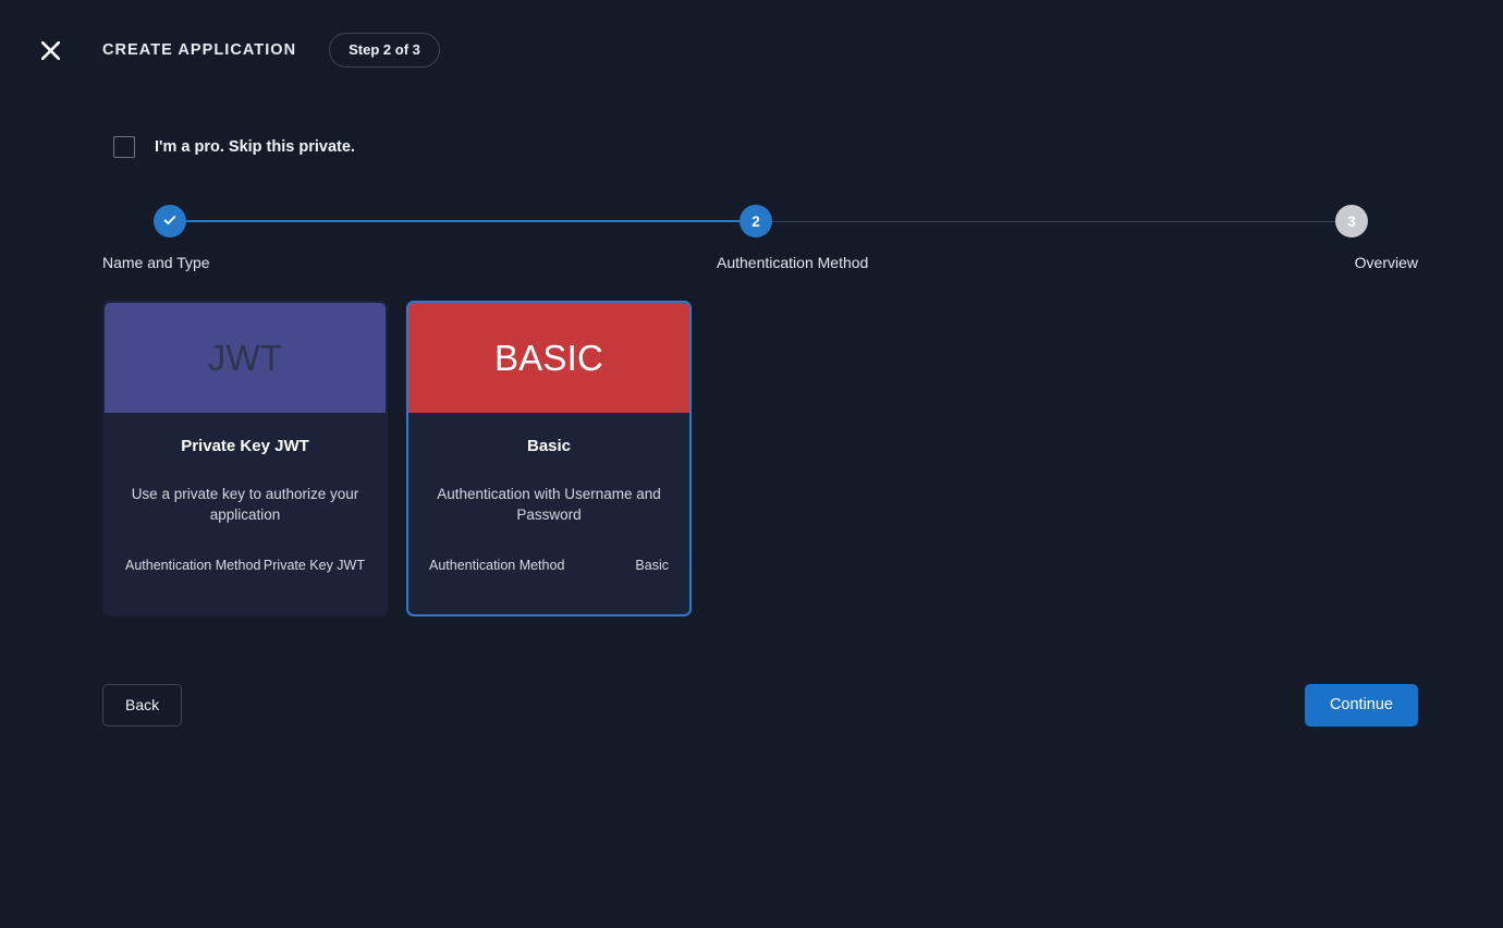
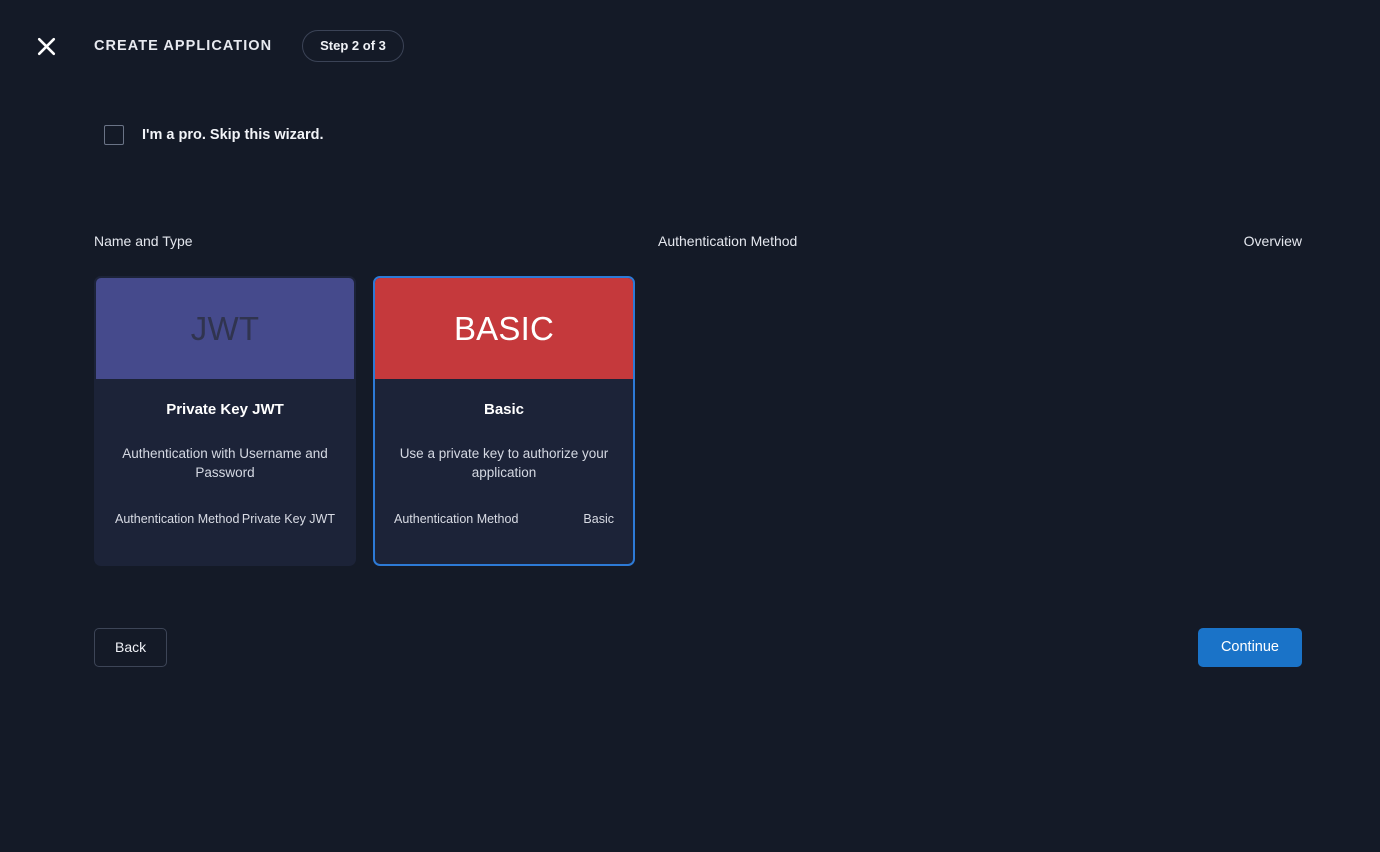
  CREATE APPLICATION
  Step 2 of 3
- I'm a pro. Skip this private.
+ I'm a pro. Skip this wizard.
- 2
- 3
  Name and Type
  Authentication Method
  Overview
  JWT
  Private Key JWT
- Use a private key to authorize your application
+ Authentication with Username and Password
  Authentication Method
  Private Key JWT
  BASIC
  Basic
- Authentication with Username and Password
+ Use a private key to authorize your application
  Authentication Method
  Basic
  Back
  Continue
